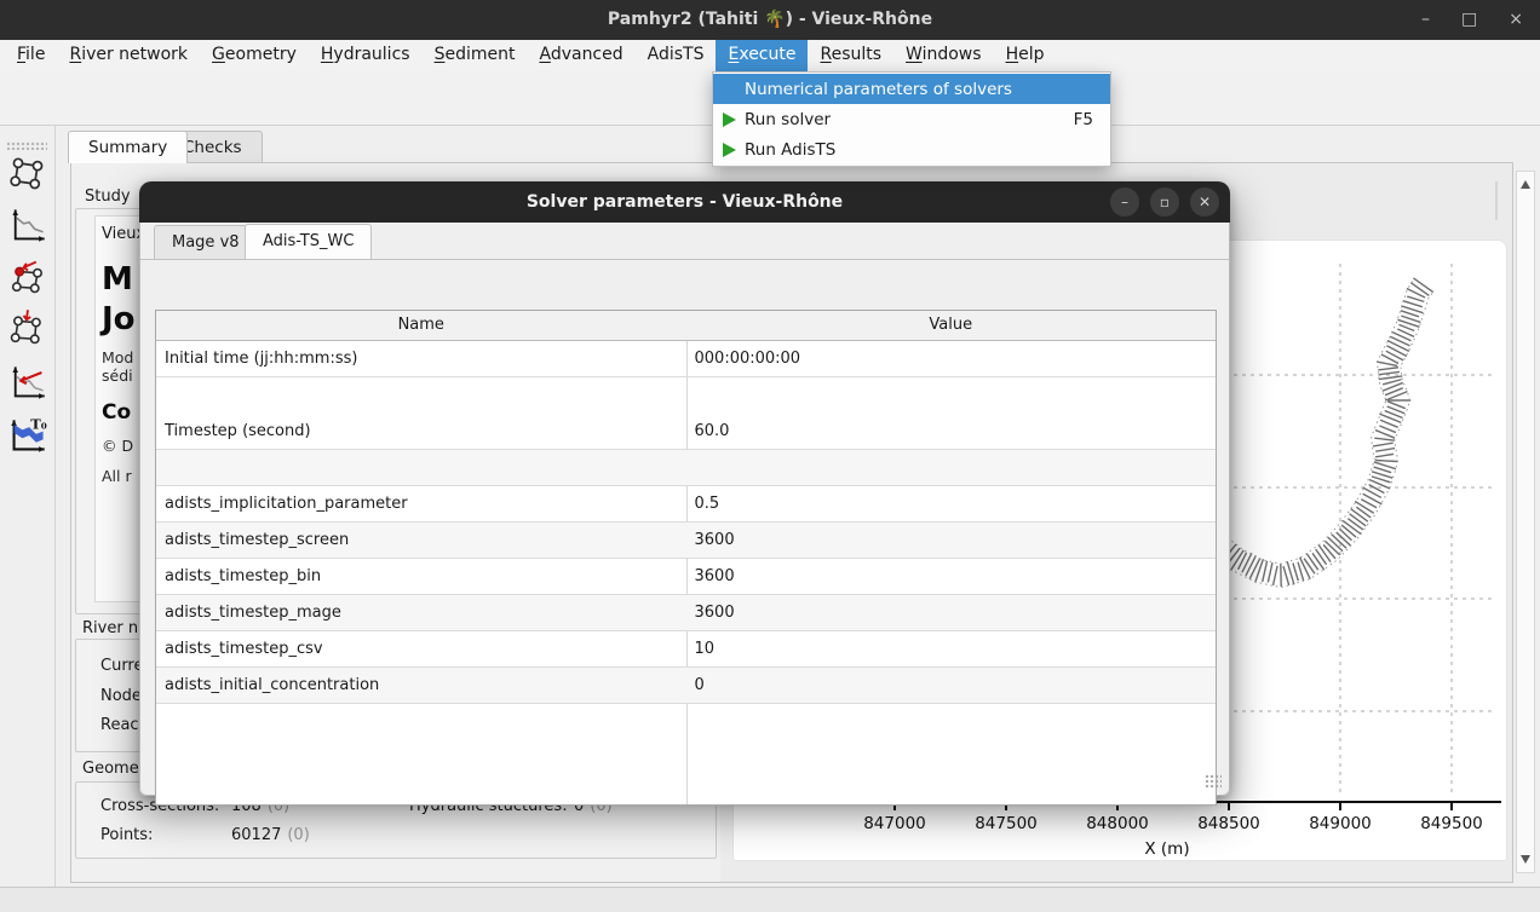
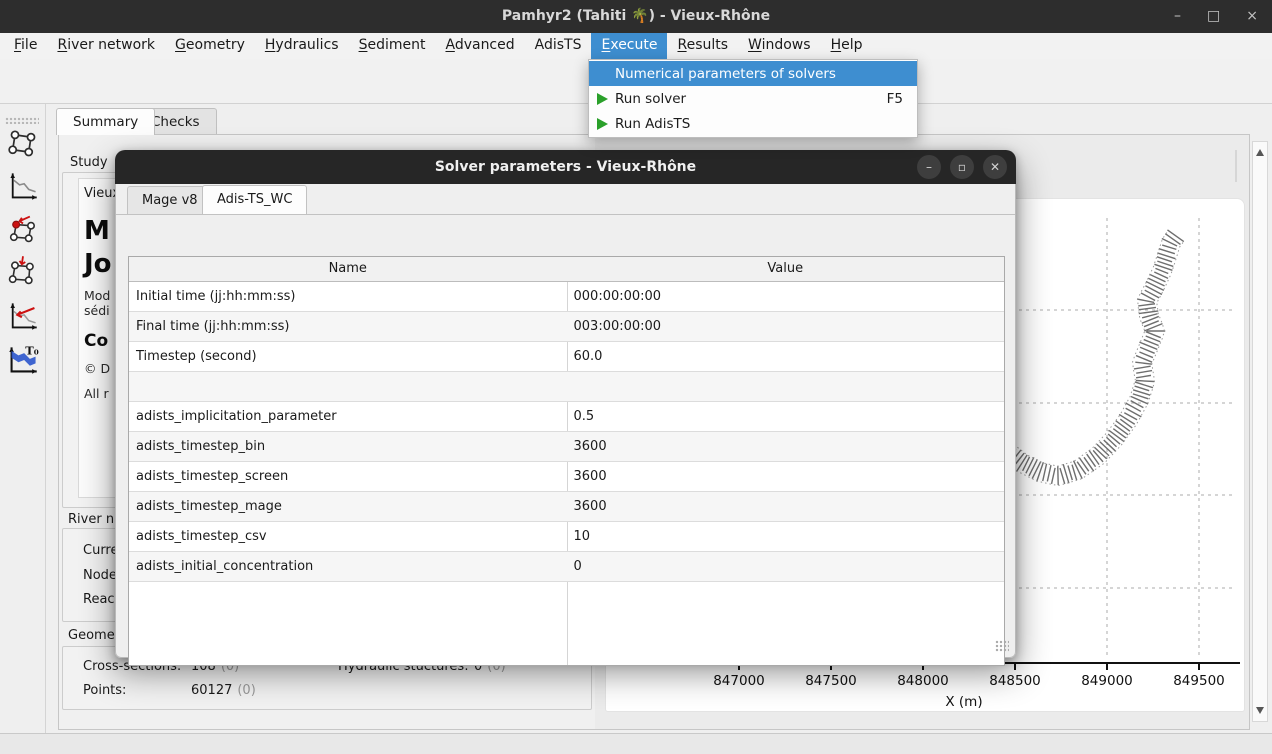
  Pamhyr2 (Tahiti 🌴) - Vieux-Rhône
  –
  □
  ×
  File
  River network
  Geometry
  Hydraulics
  Sediment
  Advanced
  AdisTS
  Execute
  Results
  Windows
  Help
  T₀
  Summary
  Checks
  Study
  Vieu
  M
  Jo
  Mod
  sédi
  Co
  © D
  All r
  River n
  Curr
  Node
  Reac
  Geome
  Cross-sections: 108 (0)
  Hydraulic stuctures: 0 (0)
  Points: 60127 (0)
  847000
  847500
  848000
  848500
  849000
  849500
  X (m)
  Numerical parameters of solvers
  Run solver
  F5
  Run AdisTS
  Solver parameters - Vieux-Rhône
  –
  ▫
  ✕
  Mage v8
  Adis-TS_WC
  Name
  Value
  Initial time (jj:hh:mm:ss)
  000:00:00:00
+ Final time (jj:hh:mm:ss)
+ 003:00:00:00
  Timestep (second)
  60.0
  adists_implicitation_parameter
  0.5
- adists_timestep_screen
+ adists_timestep_bin
  3600
- adists_timestep_bin
+ adists_timestep_screen
  3600
  adists_timestep_mage
  3600
  adists_timestep_csv
  10
  adists_initial_concentration
  0
